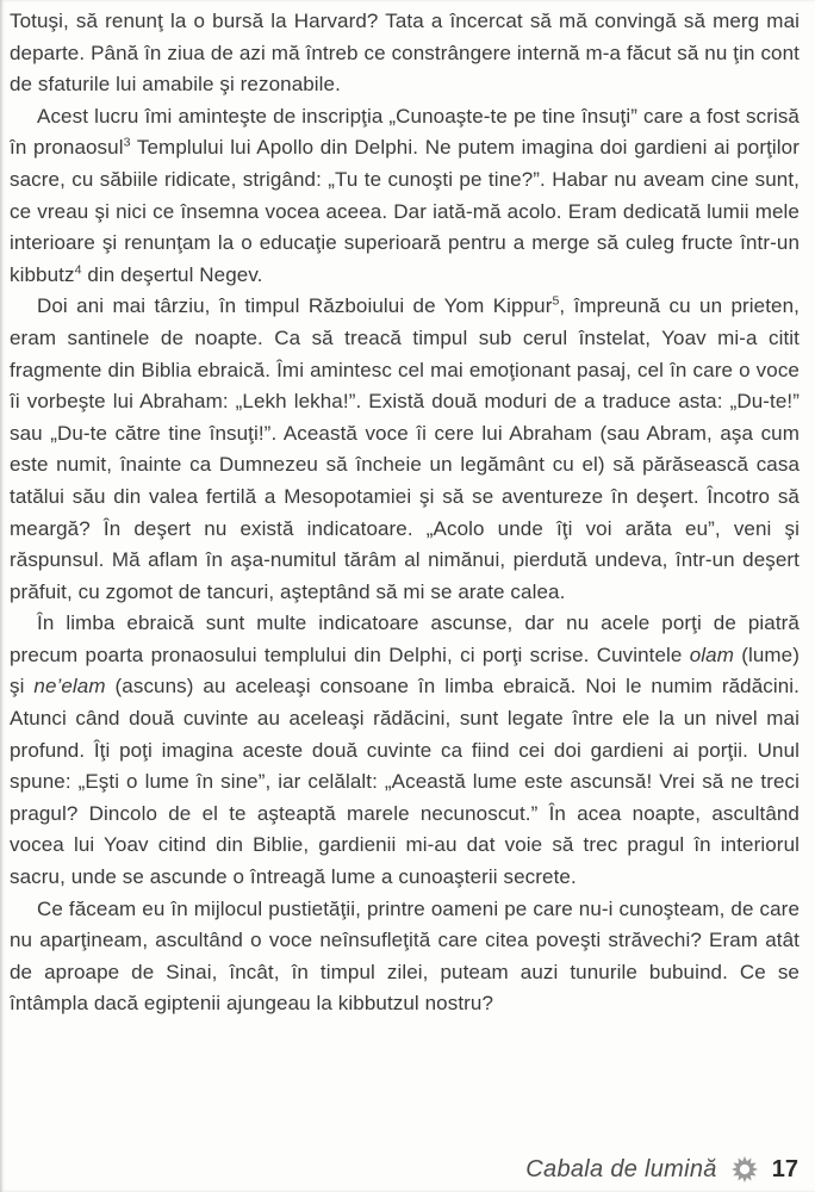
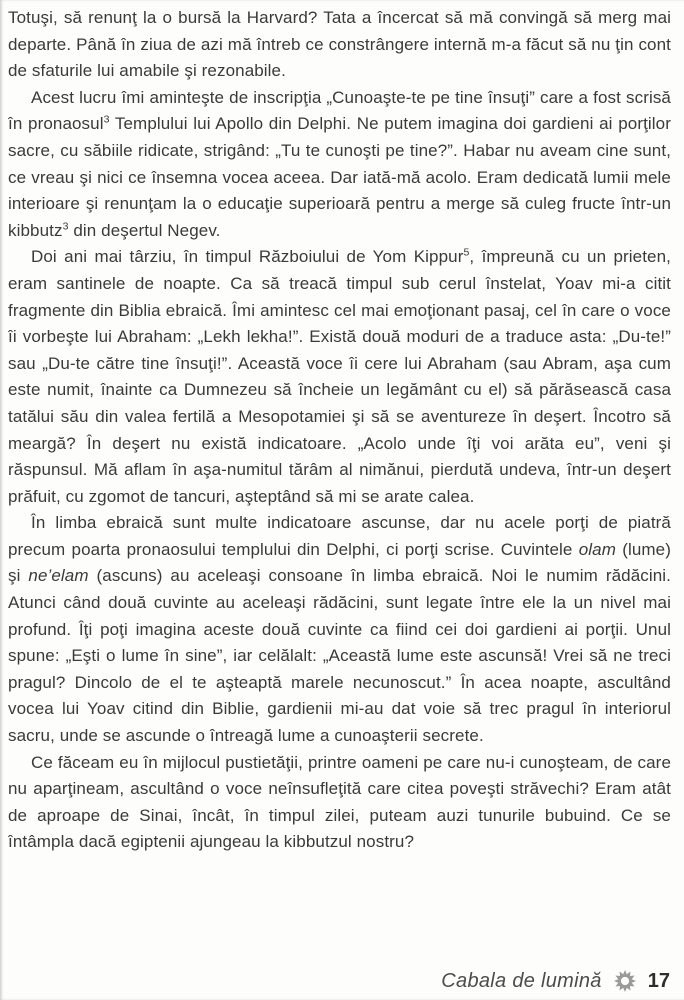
  Totuşi, să renunţ la o bursă la Harvard? Tata a încercat să mă convingă să merg mai departe. Până în ziua de azi mă întreb ce constrângere internă m-a făcut să nu ţin cont de sfaturile lui amabile şi rezonabile.
- Acest lucru îmi aminteşte de inscripţia „Cunoaşte-te pe tine însuţi” care a fost scrisă în pronaosul3 Templului lui Apollo din Delphi. Ne putem imagina doi gardieni ai porţilor sacre, cu săbiile ridicate, strigând: „Tu te cunoşti pe tine?”. Habar nu aveam cine sunt, ce vreau şi nici ce însemna vocea aceea. Dar iată-mă acolo. Eram dedicată lumii mele interioare şi renunţam la o educaţie superioară pentru a merge să culeg fructe într-un kibbutz4 din deşertul Negev.
+ Acest lucru îmi aminteşte de inscripţia „Cunoaşte-te pe tine însuţi” care a fost scrisă în pronaosul3 Templului lui Apollo din Delphi. Ne putem imagina doi gardieni ai porţilor sacre, cu săbiile ridicate, strigând: „Tu te cunoşti pe tine?”. Habar nu aveam cine sunt, ce vreau şi nici ce însemna vocea aceea. Dar iată-mă acolo. Eram dedicată lumii mele interioare şi renunţam la o educaţie superioară pentru a merge să culeg fructe într-un kibbutz3 din deşertul Negev.
  Doi ani mai târziu, în timpul Războiului de Yom Kippur5, împreună cu un prieten, eram santinele de noapte. Ca să treacă timpul sub cerul înstelat, Yoav mi-a citit fragmente din Biblia ebraică. Îmi amintesc cel mai emoţionant pasaj, cel în care o voce îi vorbeşte lui Abraham: „Lekh lekha!”. Există două moduri de a traduce asta: „Du-te!” sau „Du-te către tine însuţi!”. Această voce îi cere lui Abraham (sau Abram, aşa cum este numit, înainte ca Dumnezeu să încheie un legământ cu el) să părăsească casa tatălui său din valea fertilă a Mesopotamiei şi să se aventureze în deşert. Încotro să meargă? În deşert nu există indicatoare. „Acolo unde îţi voi arăta eu”, veni şi răspunsul. Mă aflam în aşa-numitul tărâm al nimănui, pierdută undeva, într-un deşert prăfuit, cu zgomot de tancuri, aşteptând să mi se arate calea.
  În limba ebraică sunt multe indicatoare ascunse, dar nu acele porţi de piatră precum poarta pronaosului templului din Delphi, ci porţi scrise. Cuvintele olam (lume) şi ne’elam (ascuns) au aceleaşi consoane în limba ebraică. Noi le numim rădăcini. Atunci când două cuvinte au aceleaşi rădăcini, sunt legate între ele la un nivel mai profund. Îţi poţi imagina aceste două cuvinte ca fiind cei doi gardieni ai porţii. Unul spune: „Eşti o lume în sine”, iar celălalt: „Această lume este ascunsă! Vrei să ne treci pragul? Dincolo de el te aşteaptă marele necunoscut.” În acea noapte, ascultând vocea lui Yoav citind din Biblie, gardienii mi-au dat voie să trec pragul în interiorul sacru, unde se ascunde o întreagă lume a cunoaşterii secrete.
  Ce făceam eu în mijlocul pustietăţii, printre oameni pe care nu-i cunoşteam, de care nu aparţineam, ascultând o voce neînsufleţită care citea poveşti străvechi? Eram atât de aproape de Sinai, încât, în timpul zilei, puteam auzi tunurile bubuind. Ce se întâmpla dacă egiptenii ajungeau la kibbutzul nostru?
  Cabala de lumină
  17
